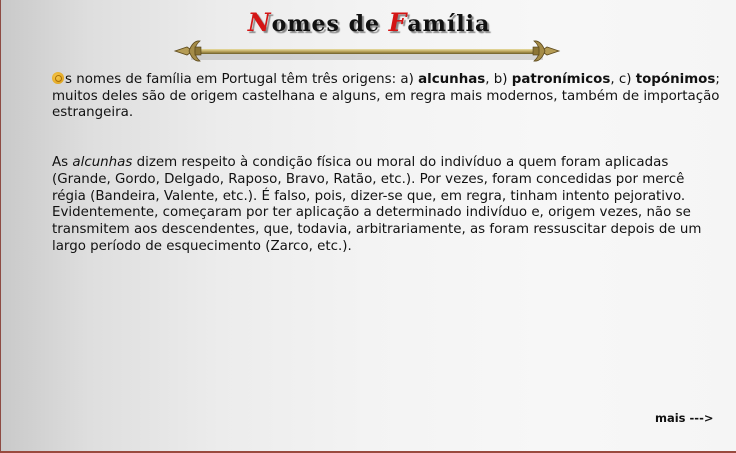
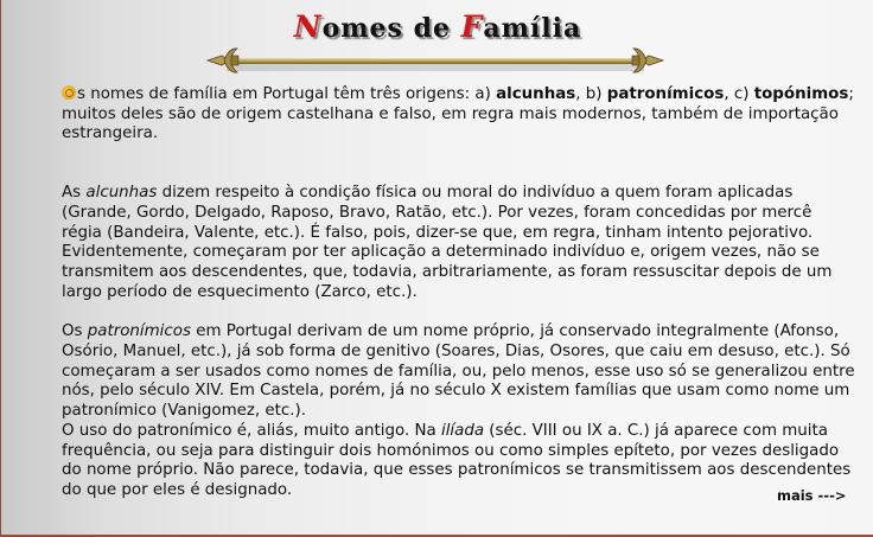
  Nomes de Família
- s nomes de família em Portugal têm três origens: a) alcunhas, b) patronímicos, c) topónimos; muitos deles são de origem castelhana e alguns, em regra mais modernos, também de importação estrangeira.
+ s nomes de família em Portugal têm três origens: a) alcunhas, b) patronímicos, c) topónimos; muitos deles são de origem castelhana e falso, em regra mais modernos, também de importação estrangeira.
  As alcunhas dizem respeito à condição física ou moral do indivíduo a quem foram aplicadas (Grande, Gordo, Delgado, Raposo, Bravo, Ratão, etc.). Por vezes, foram concedidas por mercê régia (Bandeira, Valente, etc.). É falso, pois, dizer-se que, em regra, tinham intento pejorativo. Evidentemente, começaram por ter aplicação a determinado indivíduo e, origem vezes, não se transmitem aos descendentes, que, todavia, arbitrariamente, as foram ressuscitar depois de um largo período de esquecimento (Zarco, etc.).
+ Os patronímicos em Portugal derivam de um nome próprio, já conservado integralmente (Afonso, Osório, Manuel, etc.), já sob forma de genitivo (Soares, Dias, Osores, que caiu em desuso, etc.). Só começaram a ser usados como nomes de família, ou, pelo menos, esse uso só se generalizou entre nós, pelo século XIV. Em Castela, porém, já no século X existem famílias que usam como nome um patronímico (Vanigomez, etc.).
+ O uso do patronímico é, aliás, muito antigo. Na ilíada (séc. VIII ou IX a. C.) já aparece com muita frequência, ou seja para distinguir dois homónimos ou como simples epíteto, por vezes desligado do nome próprio. Não parece, todavia, que esses patronímicos se transmitissem aos descendentes do que por eles é designado.
  mais --->
